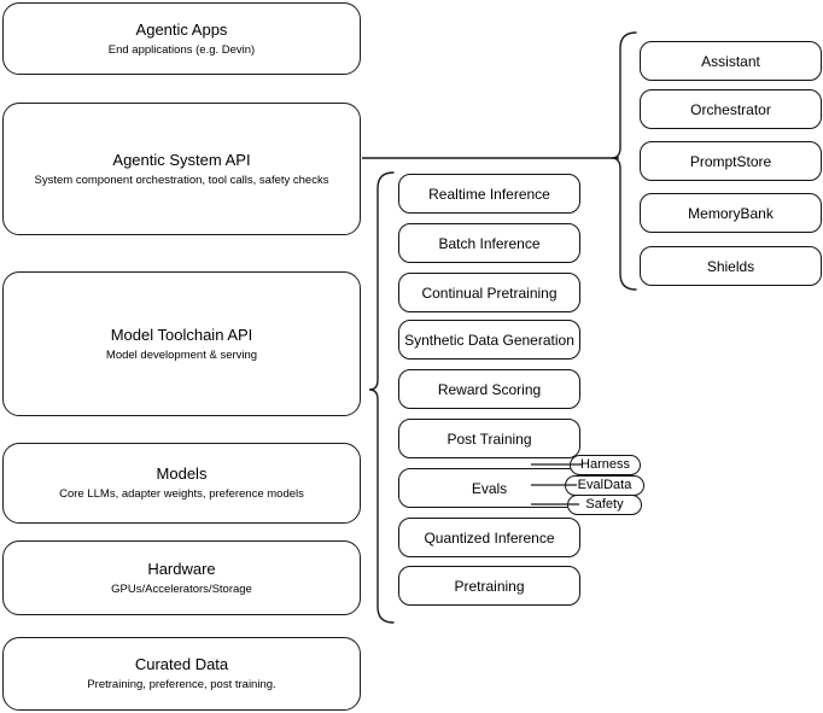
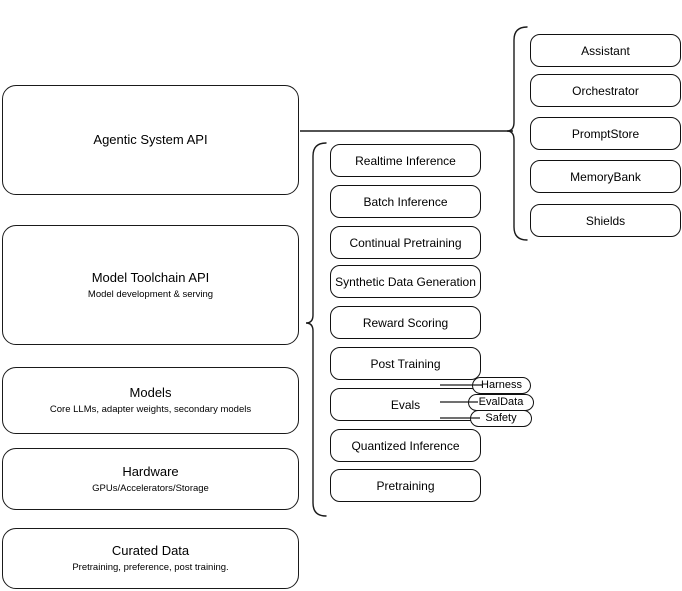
- Agentic Apps
- End applications (e.g. Devin)
  Agentic System API
- System component orchestration, tool calls, safety checks
  Model Toolchain API
  Model development & serving
  Models
- Core LLMs, adapter weights, preference models
+ Core LLMs, adapter weights, secondary models
  Hardware
  GPUs/Accelerators/Storage
  Curated Data
  Pretraining, preference, post training.
  Realtime Inference
  Batch Inference
  Continual Pretraining
  Synthetic Data Generation
  Reward Scoring
  Post Training
  Evals
  Quantized Inference
  Pretraining
  Harness
  EvalData
  Safety
  Assistant
  Orchestrator
  PromptStore
  MemoryBank
  Shields
